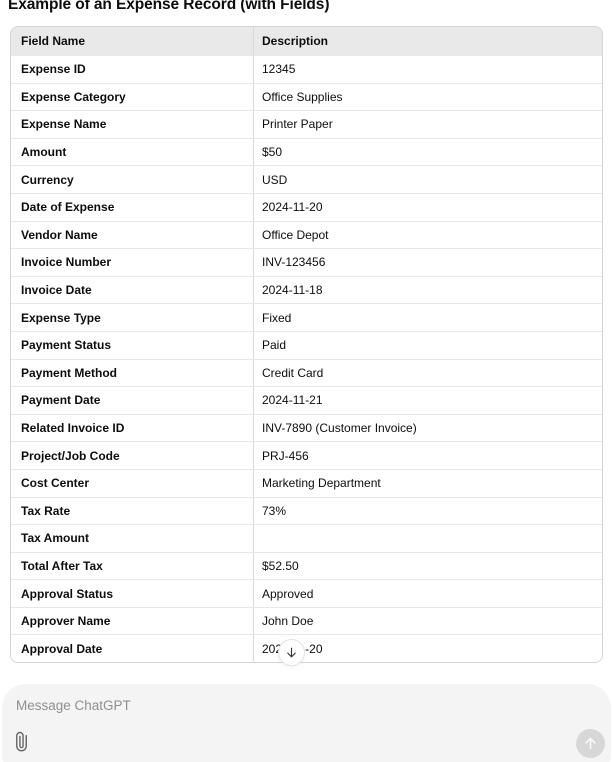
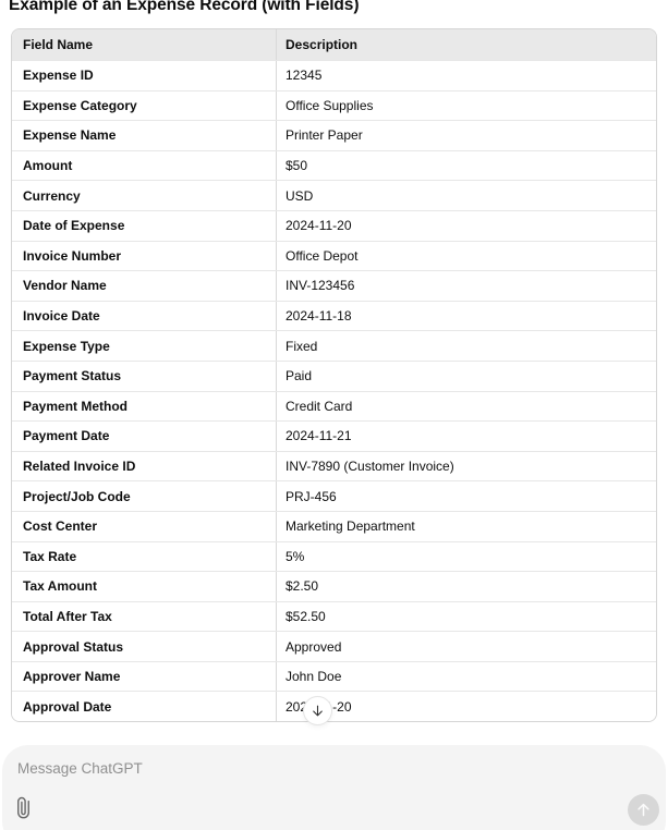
  Example of an Expense Record (with Fields)
  Field Name
  Description
  Expense ID
  12345
  Expense Category
  Office Supplies
  Expense Name
  Printer Paper
  Amount
  $50
  Currency
  USD
  Date of Expense
  2024-11-20
- Vendor Name
+ Invoice Number
  Office Depot
- Invoice Number
+ Vendor Name
  INV-123456
  Invoice Date
  2024-11-18
  Expense Type
  Fixed
  Payment Status
  Paid
  Payment Method
  Credit Card
  Payment Date
  2024-11-21
  Related Invoice ID
  INV-7890 (Customer Invoice)
  Project/Job Code
  PRJ-456
  Cost Center
  Marketing Department
  Tax Rate
- 73%
+ 5%
  Tax Amount
+ $2.50
  Total After Tax
  $52.50
  Approval Status
  Approved
  Approver Name
  John Doe
  Approval Date
  Message ChatGPT
